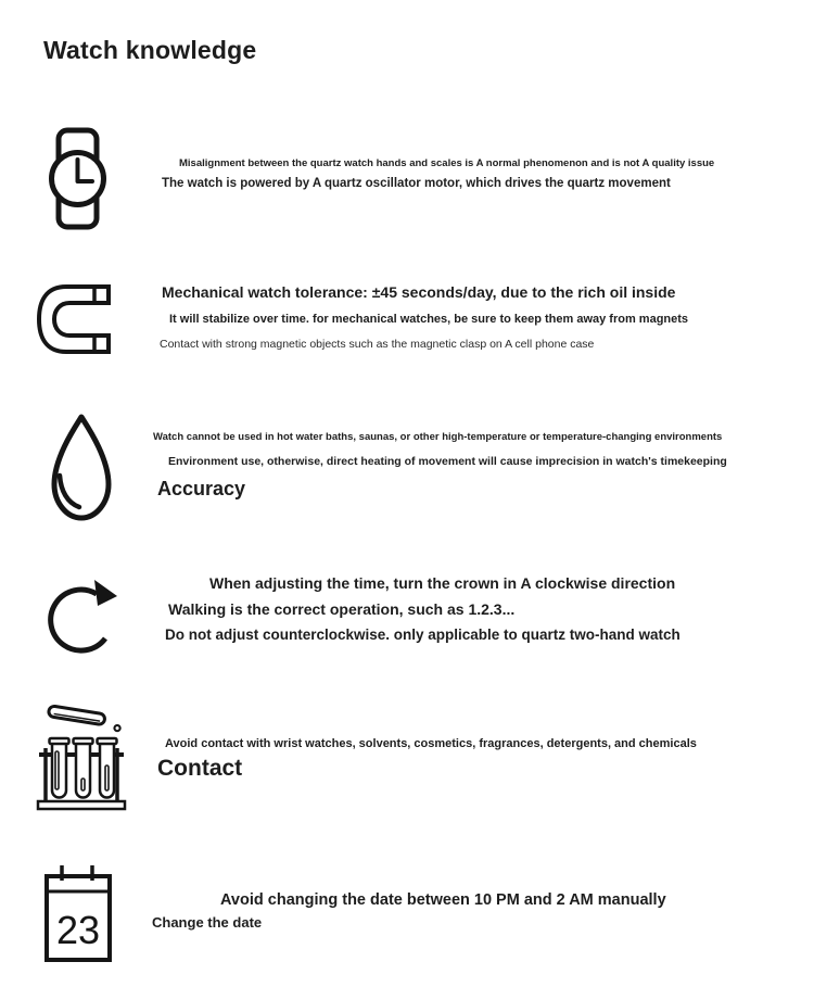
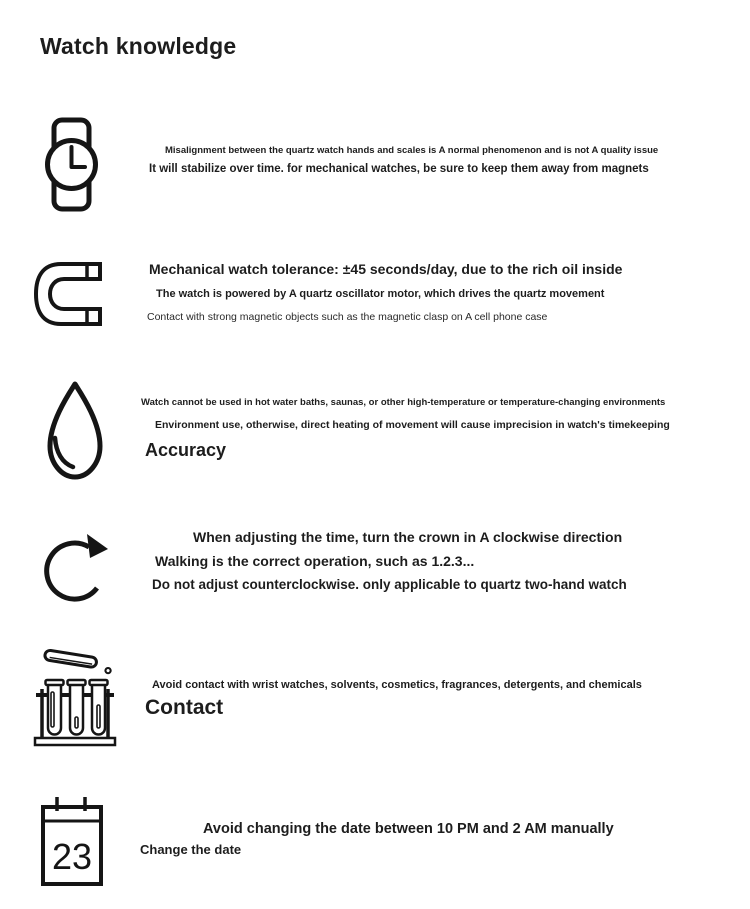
  Watch knowledge
  Misalignment between the quartz watch hands and scales is A normal phenomenon and is not A quality issue
- The watch is powered by A quartz oscillator motor, which drives the quartz movement
+ It will stabilize over time. for mechanical watches, be sure to keep them away from magnets
  Mechanical watch tolerance: ±45 seconds/day, due to the rich oil inside
- It will stabilize over time. for mechanical watches, be sure to keep them away from magnets
+ The watch is powered by A quartz oscillator motor, which drives the quartz movement
  Contact with strong magnetic objects such as the magnetic clasp on A cell phone case
  Watch cannot be used in hot water baths, saunas, or other high-temperature or temperature-changing environments
  Environment use, otherwise, direct heating of movement will cause imprecision in watch's timekeeping
  Accuracy
  When adjusting the time, turn the crown in A clockwise direction
  Walking is the correct operation, such as 1.2.3...
  Do not adjust counterclockwise. only applicable to quartz two-hand watch
  Avoid contact with wrist watches, solvents, cosmetics, fragrances, detergents, and chemicals
  Contact
  23
  Avoid changing the date between 10 PM and 2 AM manually
  Change the date
